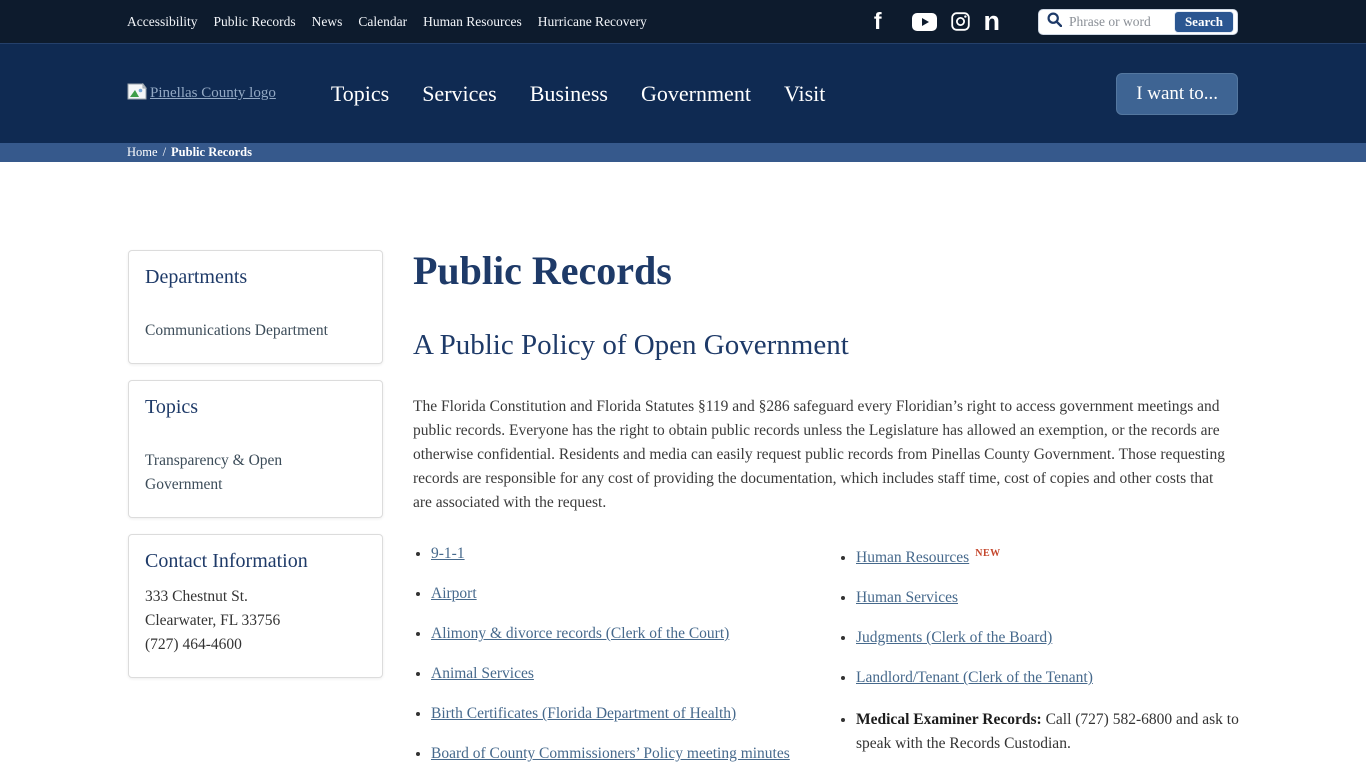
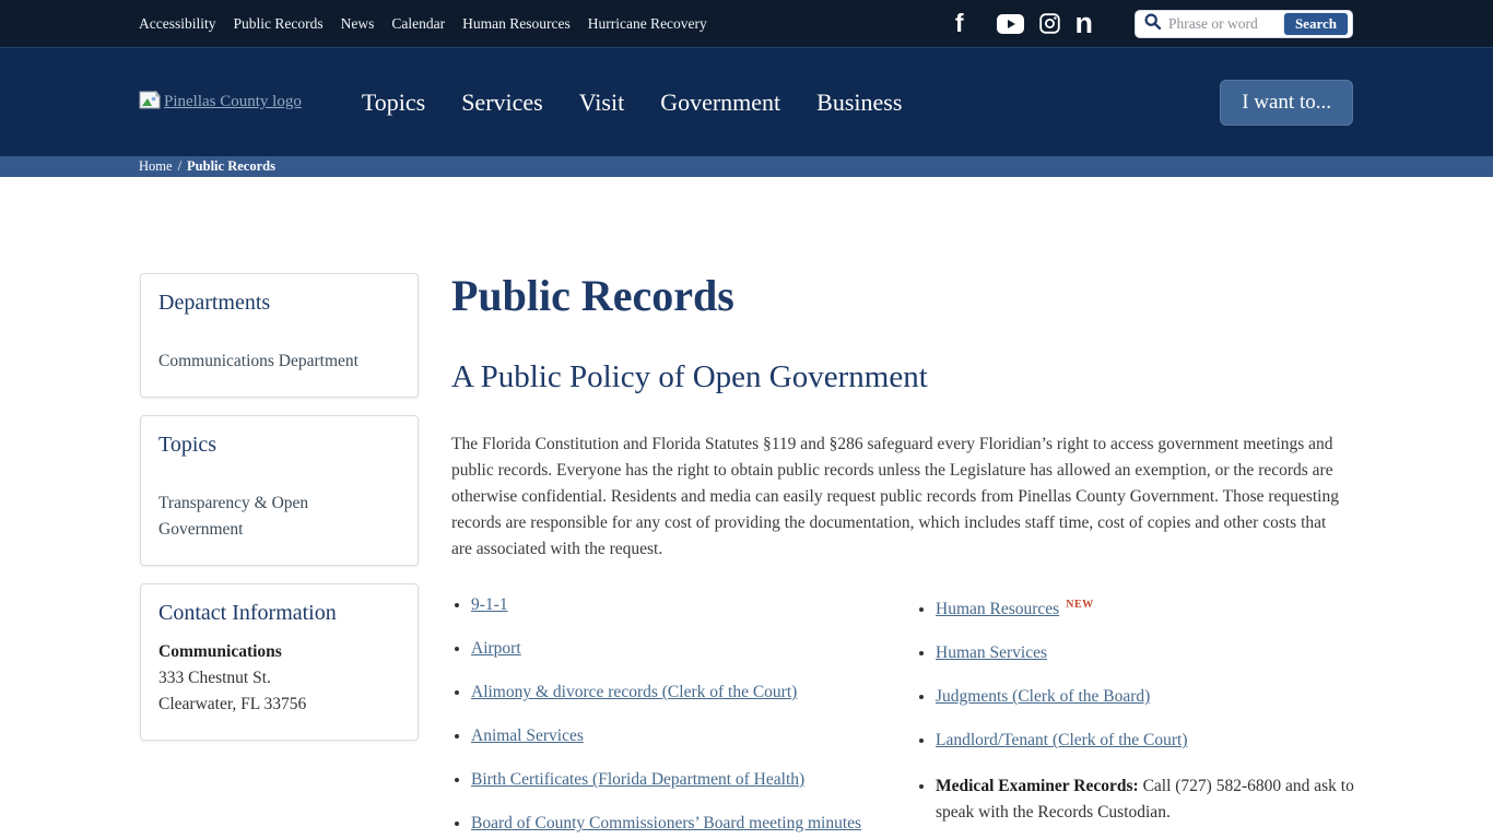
  Accessibility
  Public Records
  News
  Calendar
  Human Resources
  Hurricane Recovery
  f
  n
  Phrase or word
  Search
  Pinellas County logo
  Topics
  Services
- Business
+ Visit
  Government
- Visit
+ Business
  I want to...
  Home
  /
  Public Records
  Departments
  Communications Department
  Topics
  Transparency & Open Government
  Contact Information
+ Communications
  333 Chestnut St.
  Clearwater, FL 33756
- (727) 464-4600
  Public Records
  A Public Policy of Open Government
  The Florida Constitution and Florida Statutes §119 and §286 safeguard every Floridian’s right to access government meetings and public records. Everyone has the right to obtain public records unless the Legislature has allowed an exemption, or the records are otherwise confidential. Residents and media can easily request public records from Pinellas County Government. Those requesting records are responsible for any cost of providing the documentation, which includes staff time, cost of copies and other costs that are associated with the request.
  9-1-1
  Airport
  Alimony & divorce records (Clerk of the Court)
  Animal Services
  Birth Certificates (Florida Department of Health)
- Board of County Commissioners’ Policy meeting minutes
+ Board of County Commissioners’ Board meeting minutes
  Human Resources NEW
  Human Services
  Judgments (Clerk of the Board)
- Landlord/Tenant (Clerk of the Tenant)
+ Landlord/Tenant (Clerk of the Court)
  Medical Examiner Records: Call (727) 582-6800 and ask to speak with the Records Custodian.
